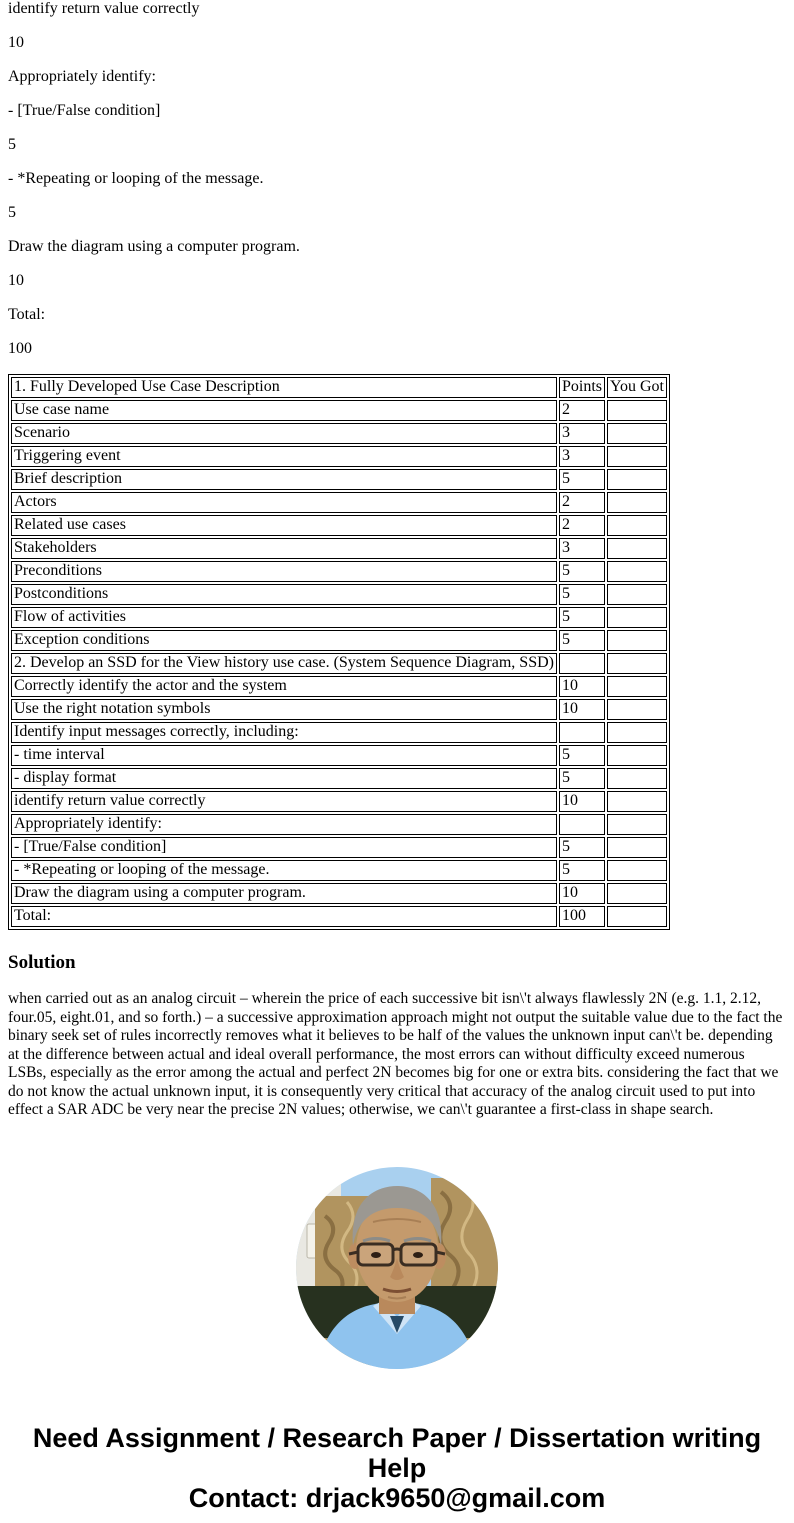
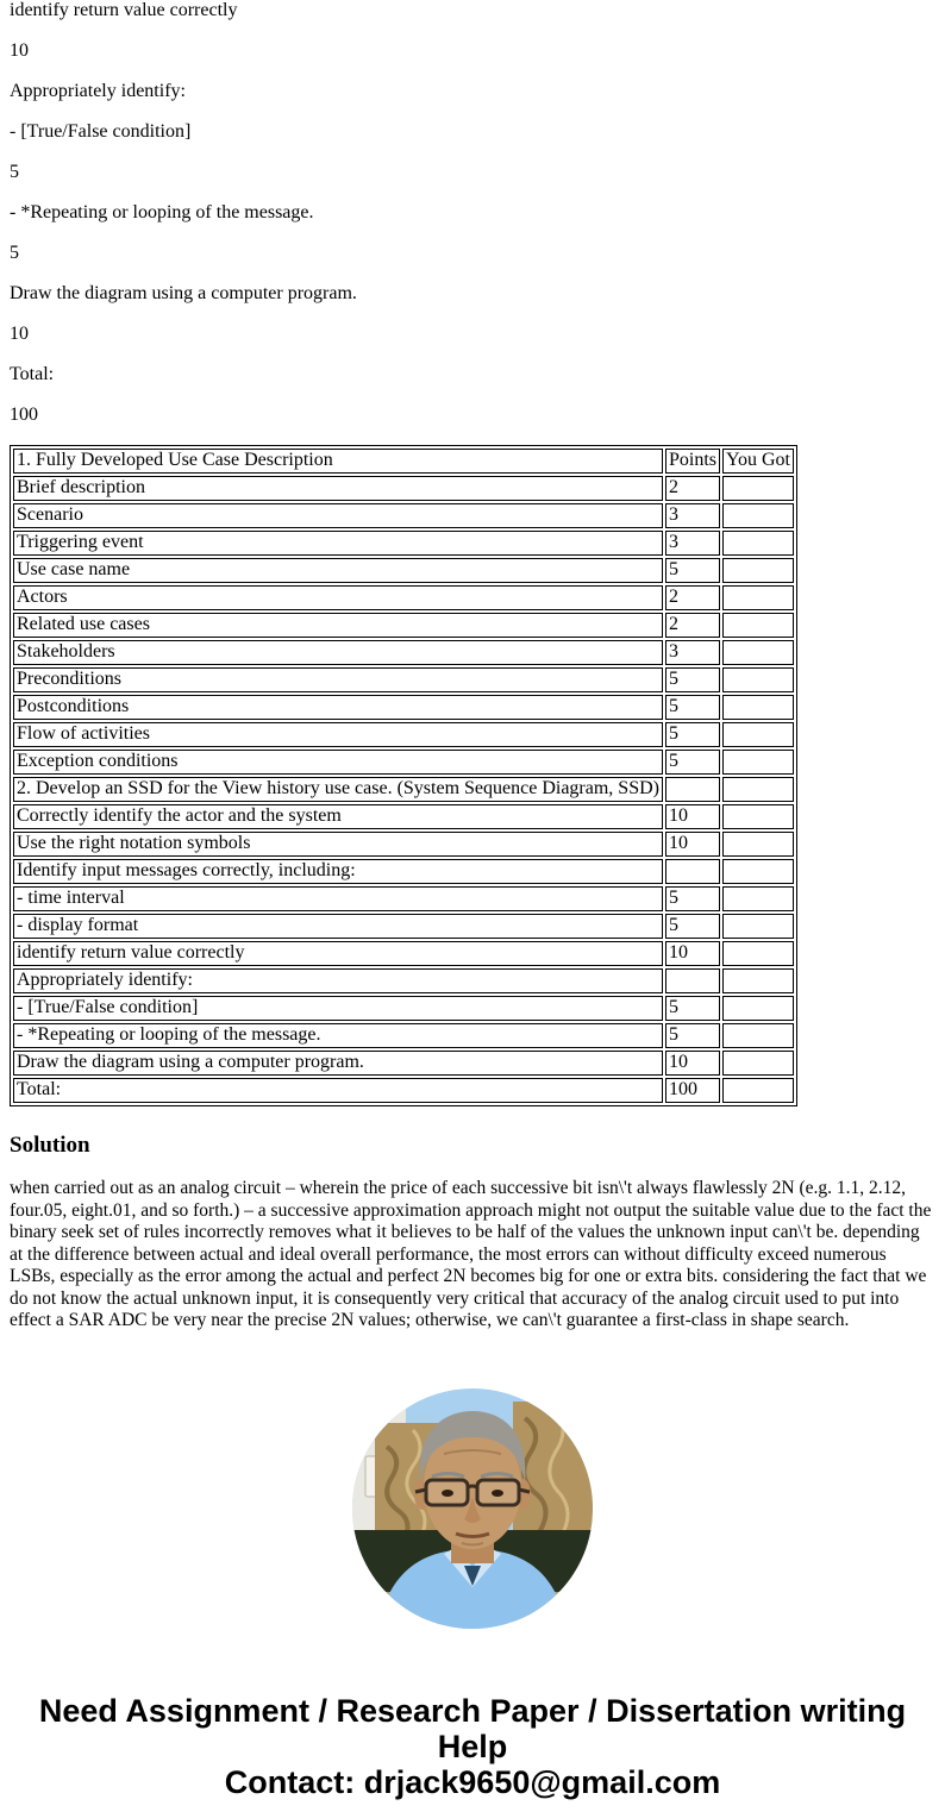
  identify return value correctly
  10
  Appropriately identify:
  - [True/False condition]
  5
  - *Repeating or looping of the message.
  5
  Draw the diagram using a computer program.
  10
  Total:
  100
  1. Fully Developed Use Case Description	Points	You Got
- Use case name	2
+ Brief description	2
  Scenario	3
  Triggering event	3
- Brief description	5
+ Use case name	5
  Actors	2
  Related use cases	2
  Stakeholders	3
  Preconditions	5
  Postconditions	5
  Flow of activities	5
  Exception conditions	5
  2. Develop an SSD for the View history use case. (System Sequence Diagram, SSD)
  Correctly identify the actor and the system	10
  Use the right notation symbols	10
  Identify input messages correctly, including:
  - time interval	5
  - display format	5
  identify return value correctly	10
  Appropriately identify:
  - [True/False condition]	5
  - *Repeating or looping of the message.	5
  Draw the diagram using a computer program.	10
  Total:	100
  Solution
  when carried out as an analog circuit – wherein the price of each successive bit isn\'t always flawlessly 2N (e.g. 1.1, 2.12, four.05, eight.01, and so forth.) – a successive approximation approach might not output the suitable value due to the fact the binary seek set of rules incorrectly removes what it believes to be half of the values the unknown input can\'t be. depending at the difference between actual and ideal overall performance, the most errors can without difficulty exceed numerous LSBs, especially as the error among the actual and perfect 2N becomes big for one or extra bits. considering the fact that we do not know the actual unknown input, it is consequently very critical that accuracy of the analog circuit used to put into effect a SAR ADC be very near the precise 2N values; otherwise, we can\'t guarantee a first-class in shape search.
  Need Assignment / Research Paper / Dissertation writing Help
  Contact: drjack9650@gmail.com
